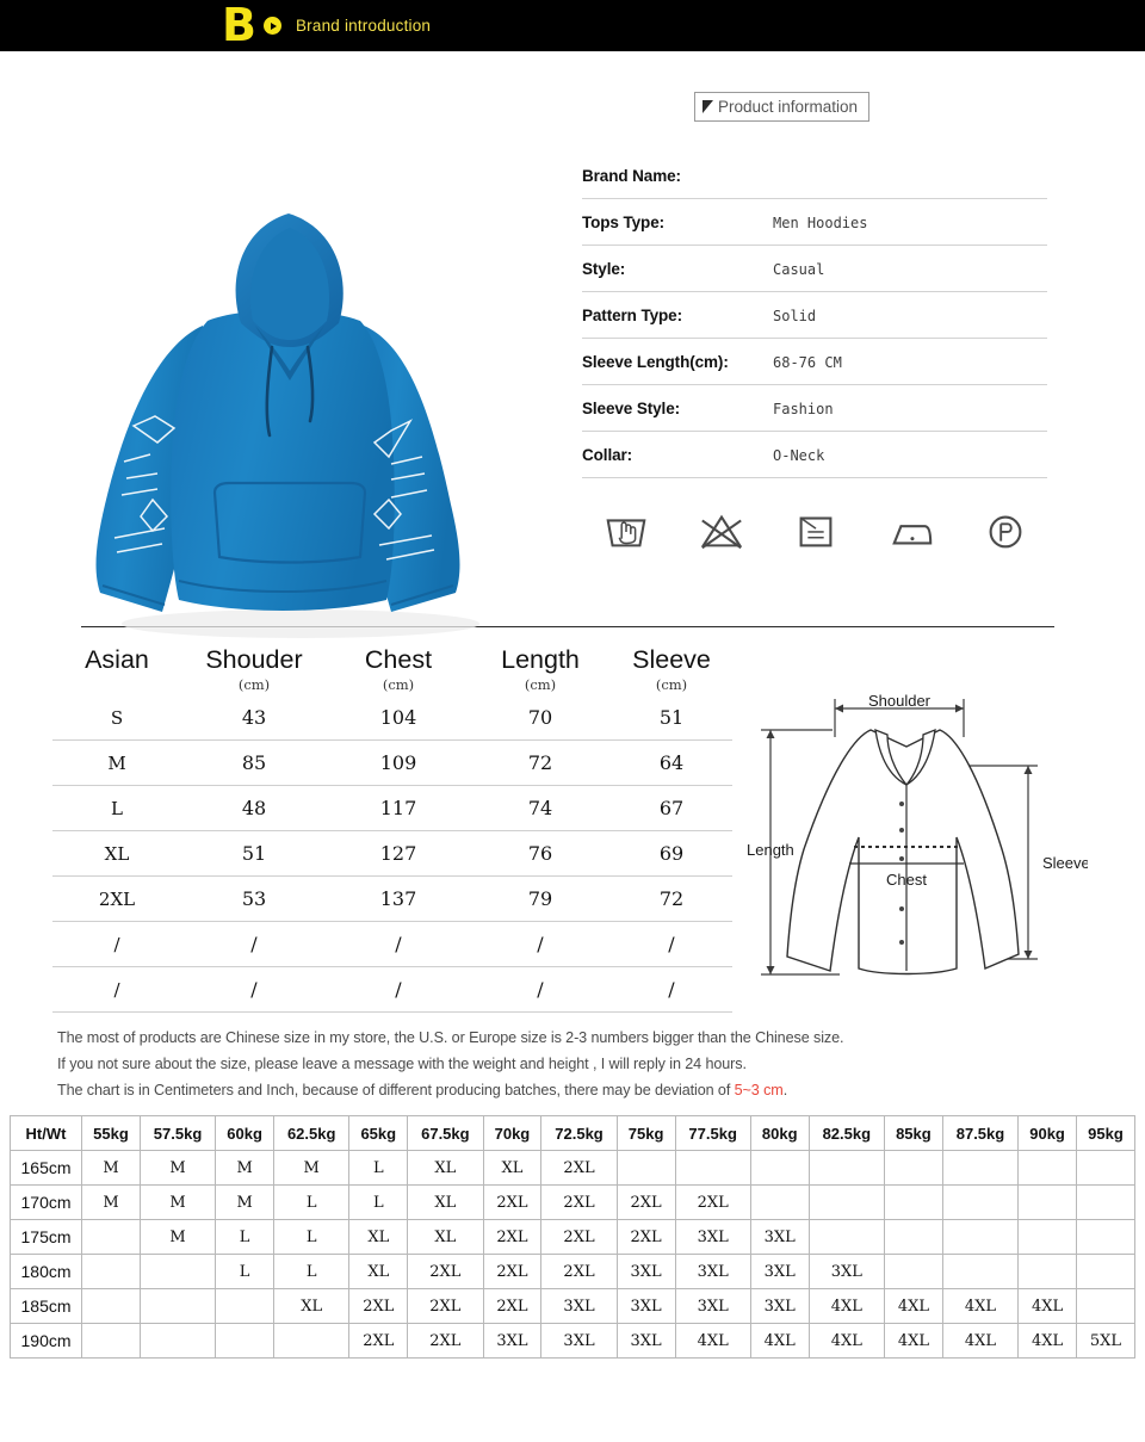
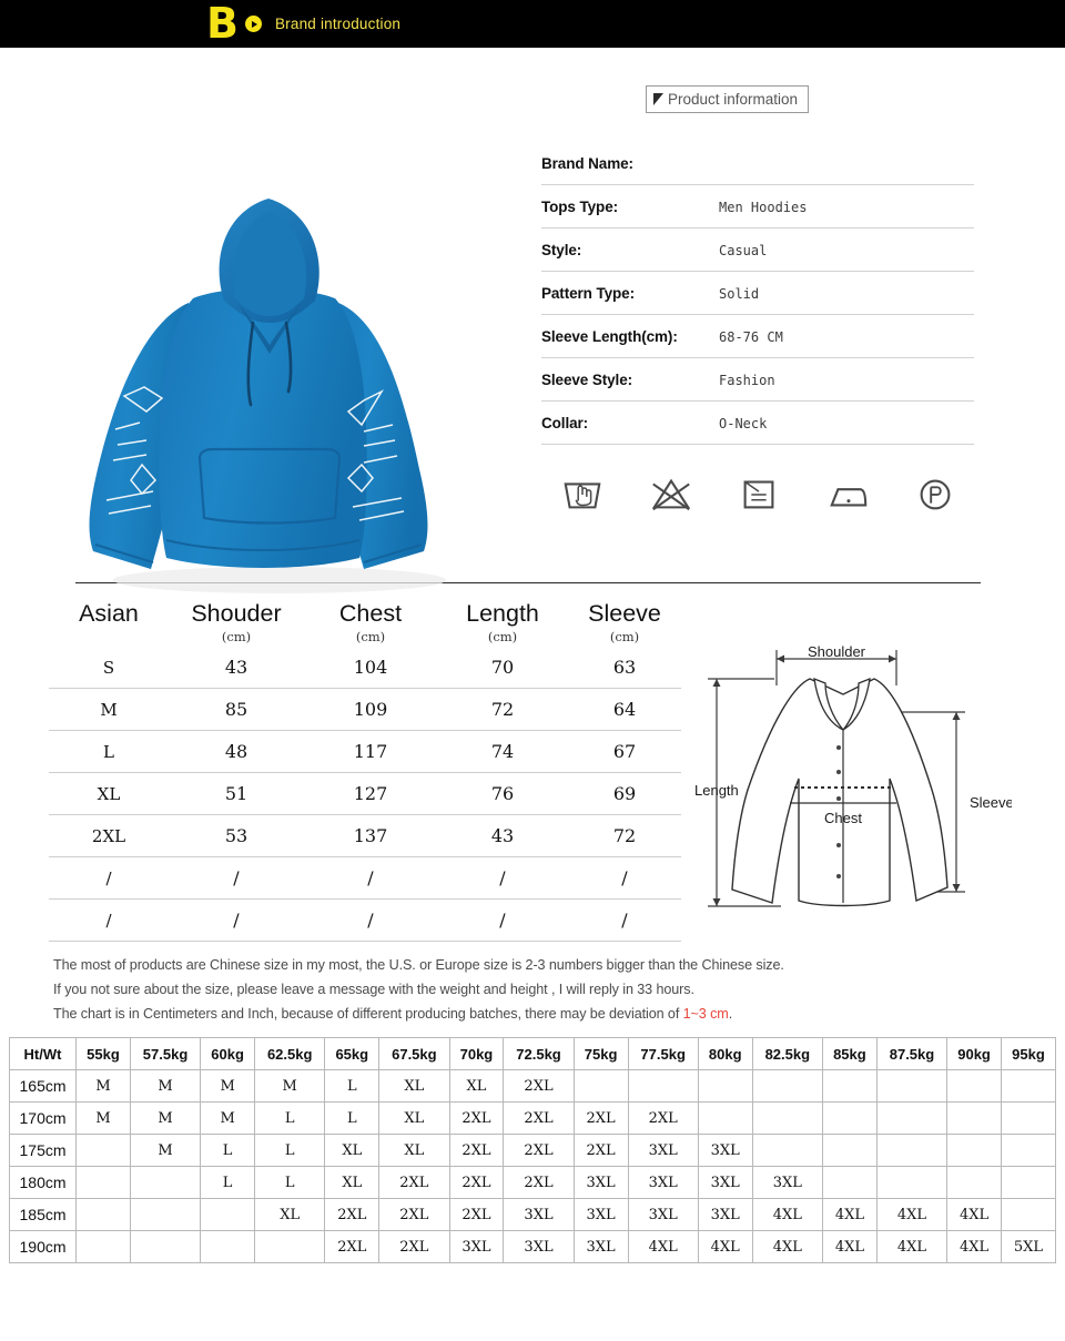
  B
  Brand introduction
  Product information
  Brand Name:
  Tops Type:	Men Hoodies
  Style:	Casual
  Pattern Type:	Solid
  Sleeve Length(cm):	68-76 CM
  Sleeve Style:	Fashion
  Collar:	O-Neck
  Asian	Shouder	Chest	Length	Sleeve
  	(cm)	(cm)	(cm)	(cm)
- S	43	104	70	51
+ S	43	104	70	63
  M	85	109	72	64
  L	48	117	74	67
  XL	51	127	76	69
- 2XL	53	137	79	72
+ 2XL	53	137	43	72
  /	/	/	/	/
  /	/	/	/	/
  Shoulder
  Length
  Chest
  Sleeve
- The most of products are Chinese size in my store, the U.S. or Europe size is 2-3 numbers bigger than the Chinese size.
+ The most of products are Chinese size in my most, the U.S. or Europe size is 2-3 numbers bigger than the Chinese size.
- If you not sure about the size, please leave a message with the weight and height , I will reply in 24 hours.
+ If you not sure about the size, please leave a message with the weight and height , I will reply in 33 hours.
- The chart is in Centimeters and Inch, because of different producing batches, there may be deviation of 5~3 cm.
+ The chart is in Centimeters and Inch, because of different producing batches, there may be deviation of 1~3 cm.
  Ht/Wt	55kg	57.5kg	60kg	62.5kg	65kg	67.5kg	70kg	72.5kg	75kg	77.5kg	80kg	82.5kg	85kg	87.5kg	90kg	95kg
  165cm	M	M	M	M	L	XL	XL	2XL
  170cm	M	M	M	L	L	XL	2XL	2XL	2XL	2XL
  175cm		M	L	L	XL	XL	2XL	2XL	2XL	3XL	3XL
  180cm			L	L	XL	2XL	2XL	2XL	3XL	3XL	3XL	3XL
  185cm				XL	2XL	2XL	2XL	3XL	3XL	3XL	3XL	4XL	4XL	4XL	4XL
  190cm					2XL	2XL	3XL	3XL	3XL	4XL	4XL	4XL	4XL	4XL	4XL	5XL
